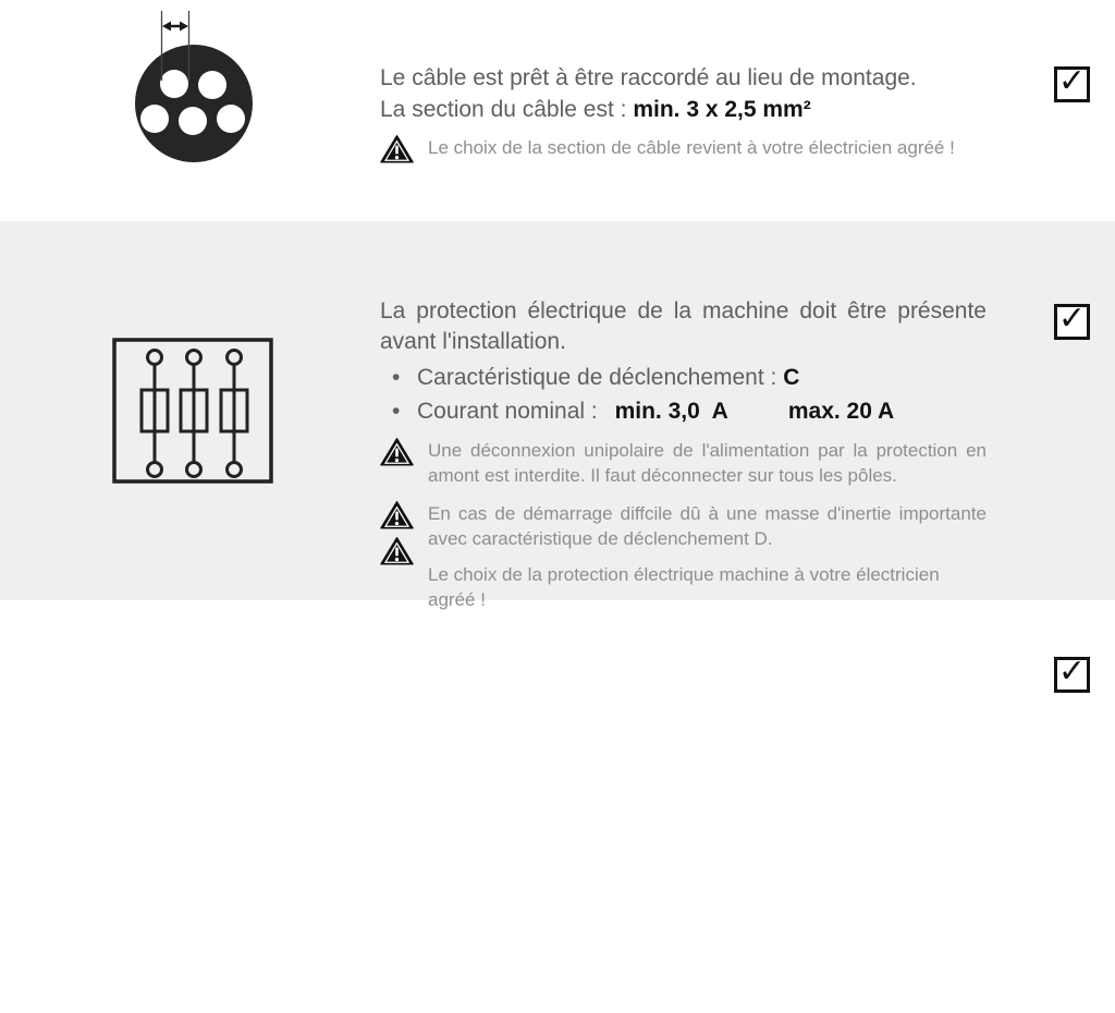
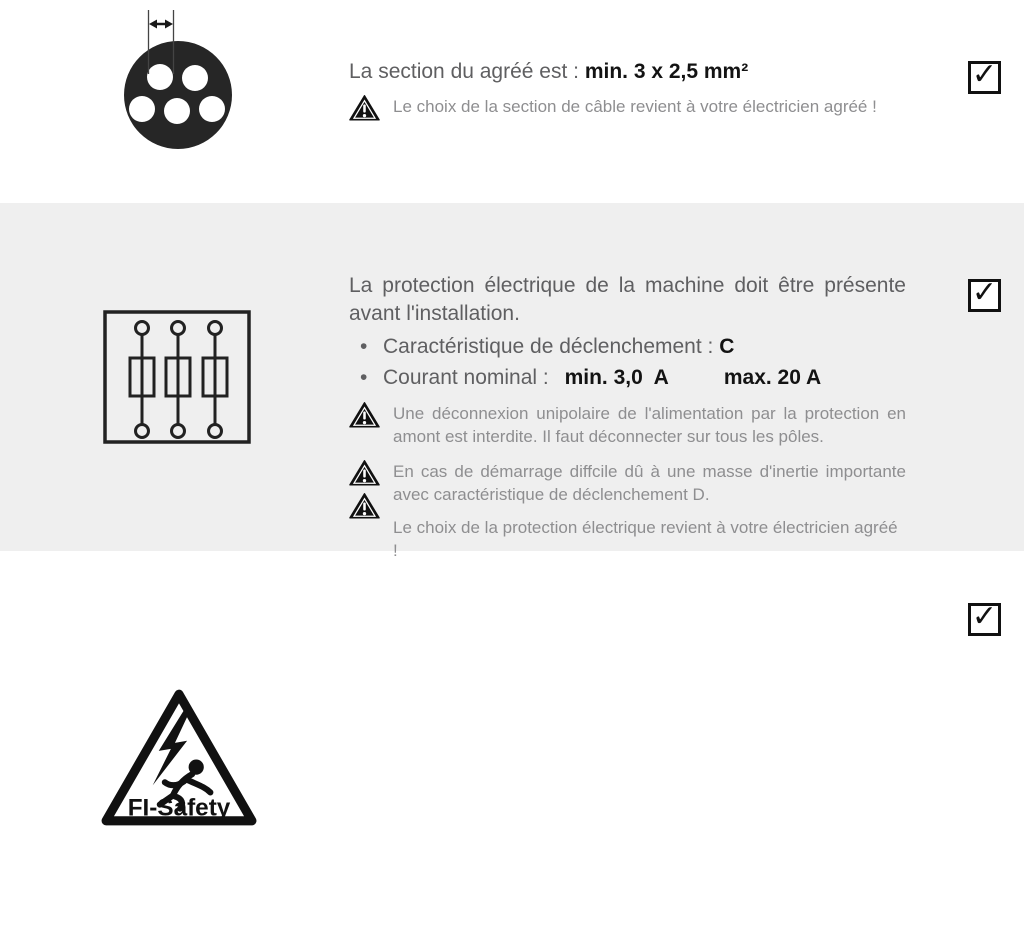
- Le câble est prêt à être raccordé au lieu de montage.
- La section du câble est : min. 3 x 2,5 mm²
+ La section du agréé est : min. 3 x 2,5 mm²
  Le choix de la section de câble revient à votre électricien agréé !
  ✓
  La protection électrique de la machine doit être présente avant l'installation.
  •
  Caractéristique de déclenchement : C
  •
  Courant nominal : min. 3,0 A max. 20 A
  Une déconnexion unipolaire de l'alimentation par la protection en amont est interdite. Il faut déconnecter sur tous les pôles.
  En cas de démarrage diffcile dû à une masse d'inertie importante avec caractéristique de déclenchement D.
- Le choix de la protection électrique machine à votre électricien agréé !
+ Le choix de la protection électrique revient à votre électricien agréé !
  ✓
+ FI-Safety
  ✓
